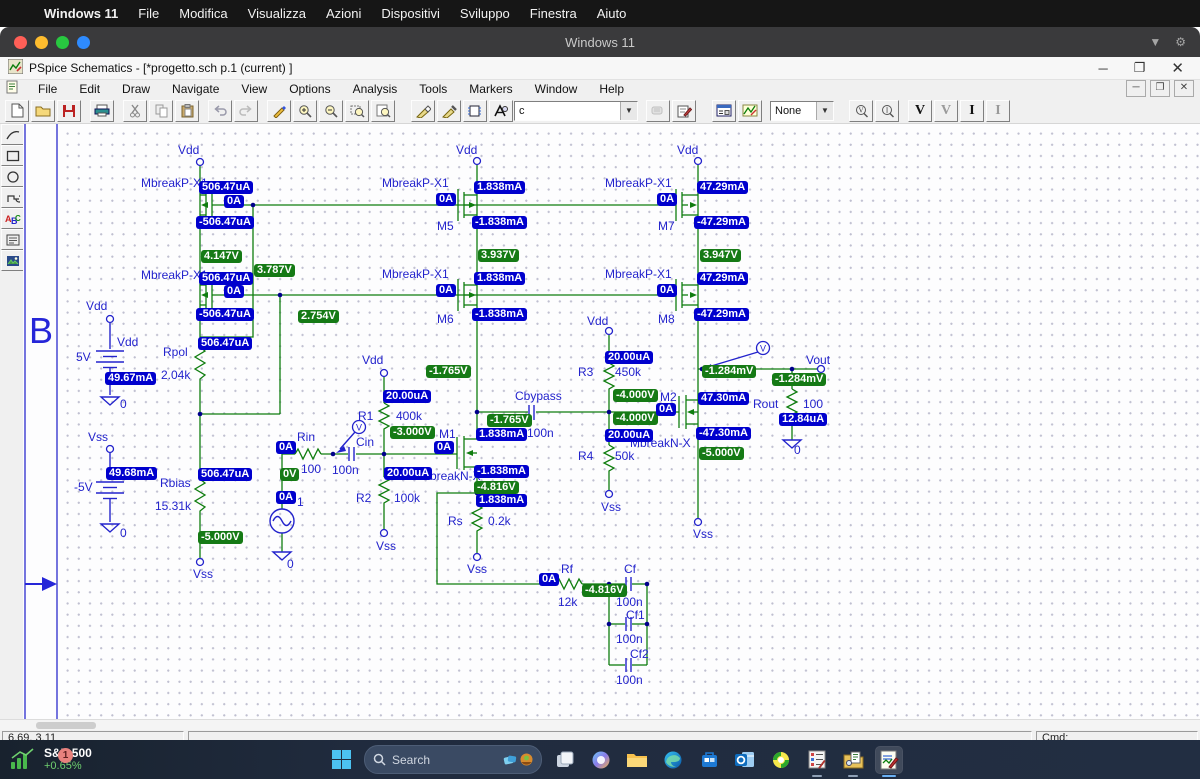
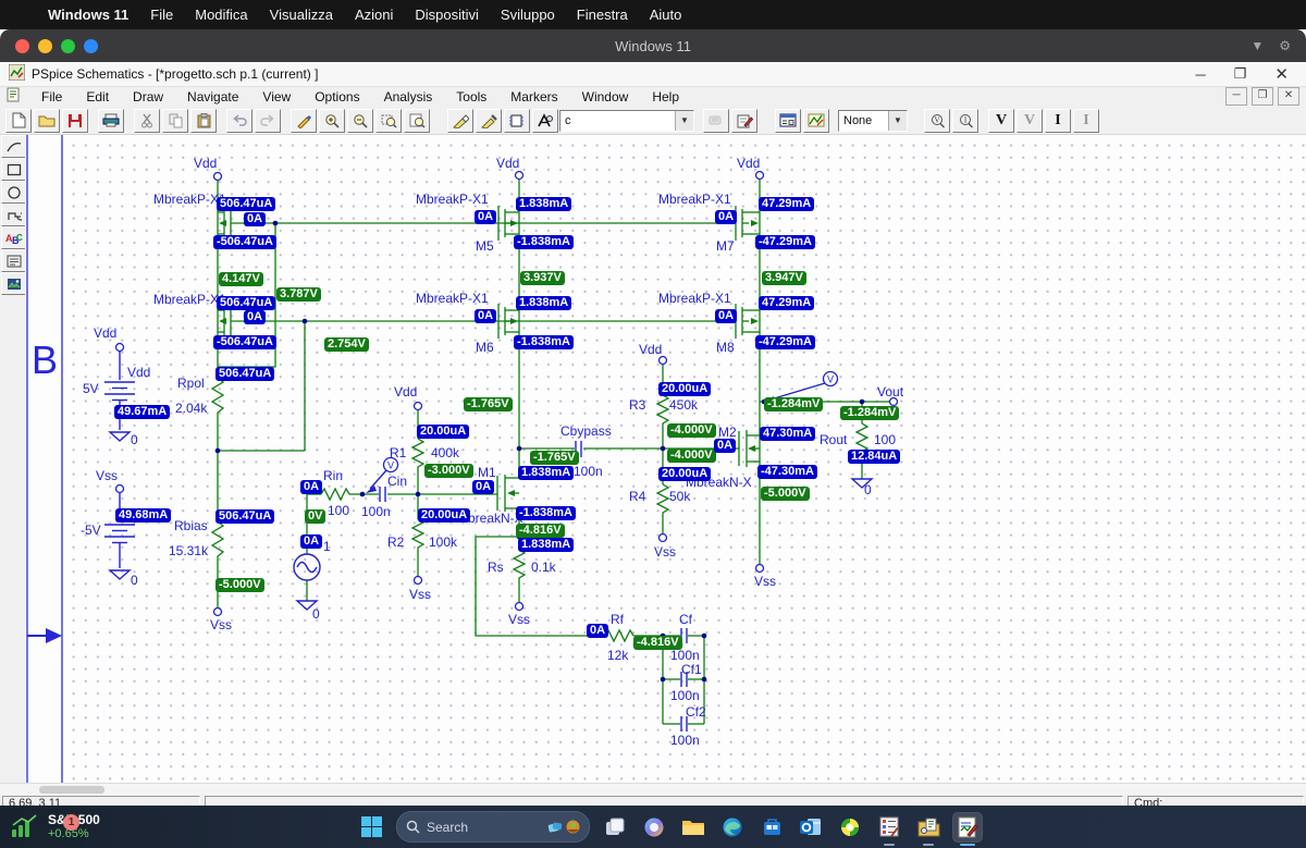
  Windows 11
  File
  Modifica
  Visualizza
  Azioni
  Dispositivi
  Sviluppo
  Finestra
  Aiuto
  Windows 11
  ▼
  ⚙
  PSpice Schematics - [*progetto.sch p.1 (current) ]
  ─
  ❐
  ✕
  File
  Edit
  Draw
  Navigate
  View
  Options
  Analysis
  Tools
  Markers
  Window
  Help
  ─
  ❐
  ✕
  c
  ▼
  None
  ▼
  V
  I
  V
  V
  I
  I
  A
  B
  C
  V
  V
  B
  Vdd
  Vdd
  Vdd
  MbreakP-X
  MbreakP-X1
  MbreakP-X1
  MbreakP-X
  MbreakP-X1
  MbreakP-X1
  M5
  M7
  M6
  M8
  Vdd
  Vdd
  5V
  0
  Rpol
  2.04k
  Vss
  -5V
  0
  Rbias
  15.31k
  Vss
  Rin
  100
  Cin
  100n
  1
  0
  Vdd
  R1
  400k
  M1
  breakN-
  R2
  100k
  Vss
  Rs
- 0.2k
+ 0.1k
  Vss
  Cbypass
  100n
  Vdd
  R3
  450k
  R4
  50k
  Vss
  M2
  MbreakN-X
  Vss
  Vout
  Rout
  100
  0
  Rf
  12k
  Cf
  100n
  Cf1
  100n
  Cf2
  100n
  4.147V
  3.787V
  2.754V
  3.937V
  3.947V
  -1.765V
  -3.000V
  -1.765V
  0V
  -5.000V
  -4.000V
  -4.000V
  -5.000V
  -1.284mV
  -1.284mV
  -4.816V
  -4.816V
  506.47uA
  0A
  -506.47uA
  506.47uA
  0A
  -506.47uA
  506.47uA
  49.67mA
  49.68mA
  506.47uA
  1.838mA
  0A
  -1.838mA
  1.838mA
  0A
  -1.838mA
  47.29mA
  0A
  -47.29mA
  47.29mA
  0A
  -47.29mA
  20.00uA
  0A
  0A
  20.00uA
  1.838mA
  0A
  -1.838mA
  1.838mA
  20.00uA
  20.00uA
  0A
  47.30mA
  -47.30mA
  12.84uA
  0A
  6.69, 3.11
  Cmd:
  1
  S& 500
  +0.65%
  Search
